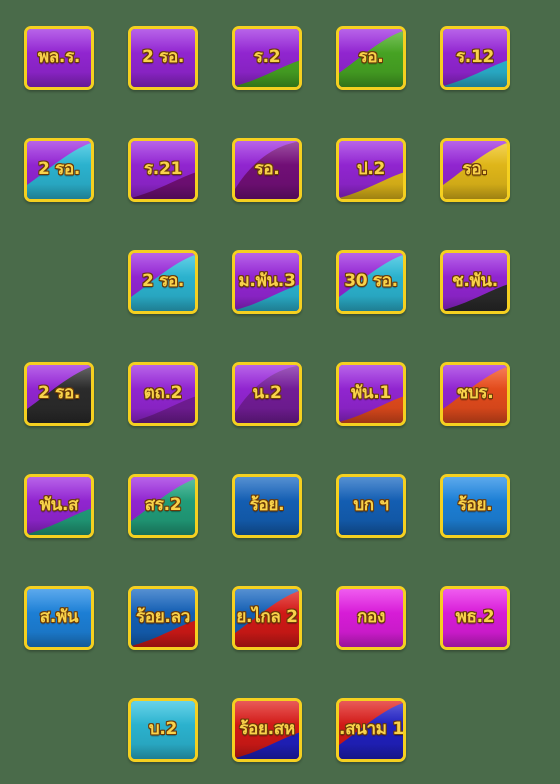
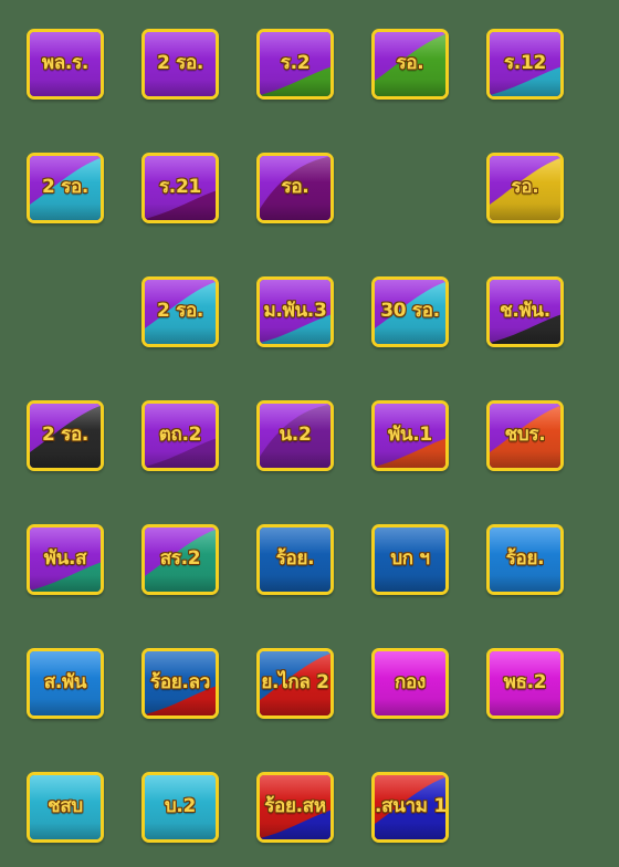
  พล.ร.
  2 รอ.
  ร.2
  รอ.
  ร.12
  2 รอ.
  ร.21
  รอ.
- ป.2
  รอ.
  2 รอ.
  ม.พัน.3
  30 รอ.
  ช.พัน.
  2 รอ.
  ตถ.2
  น.2
  พัน.1
  ชบร.
  พัน.ส
  สร.2
  ร้อย.
  บก ฯ
  ร้อย.
  ส.พัน
  ร้อย.ลว
  ย.ไกล 2
  กอง
  พธ.2
+ ชสบ
  บ.2
  ร้อย.สห
  .สนาม 1
